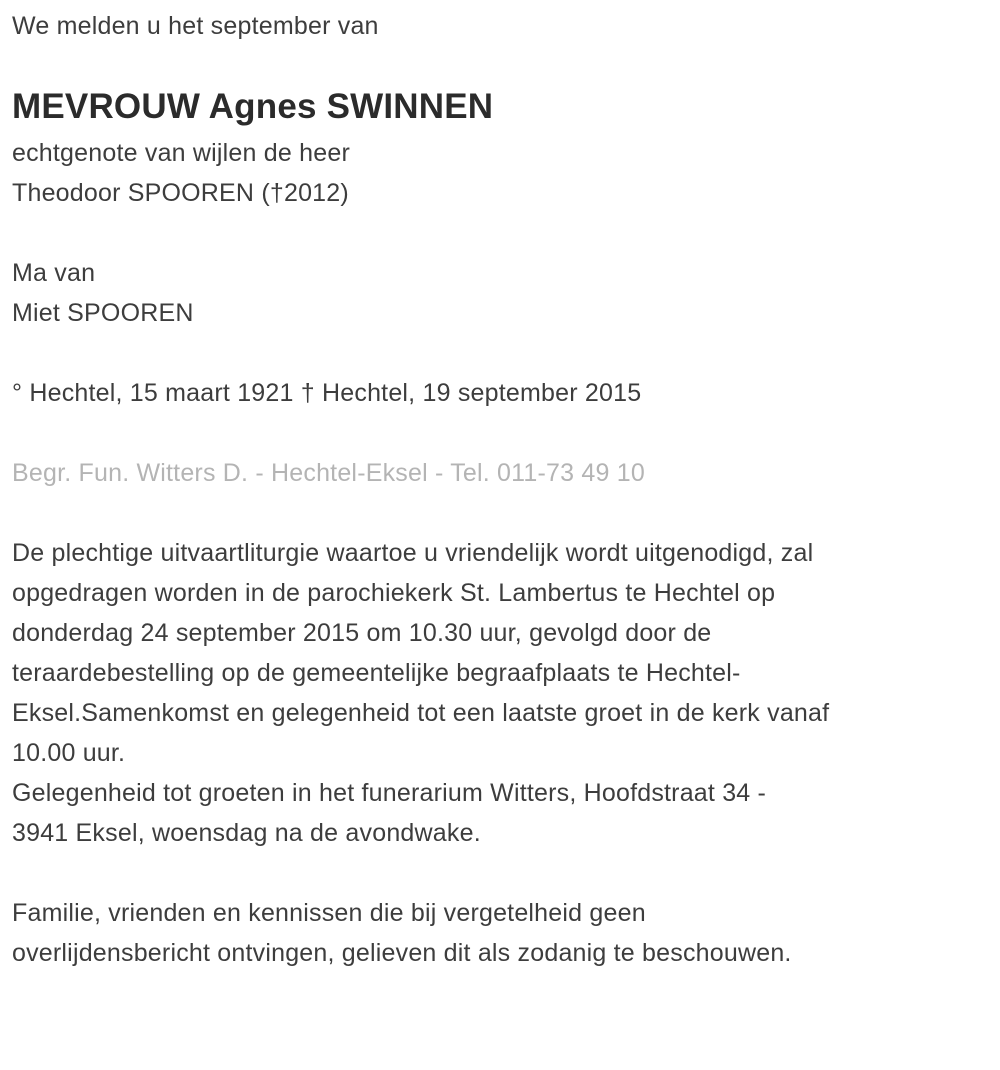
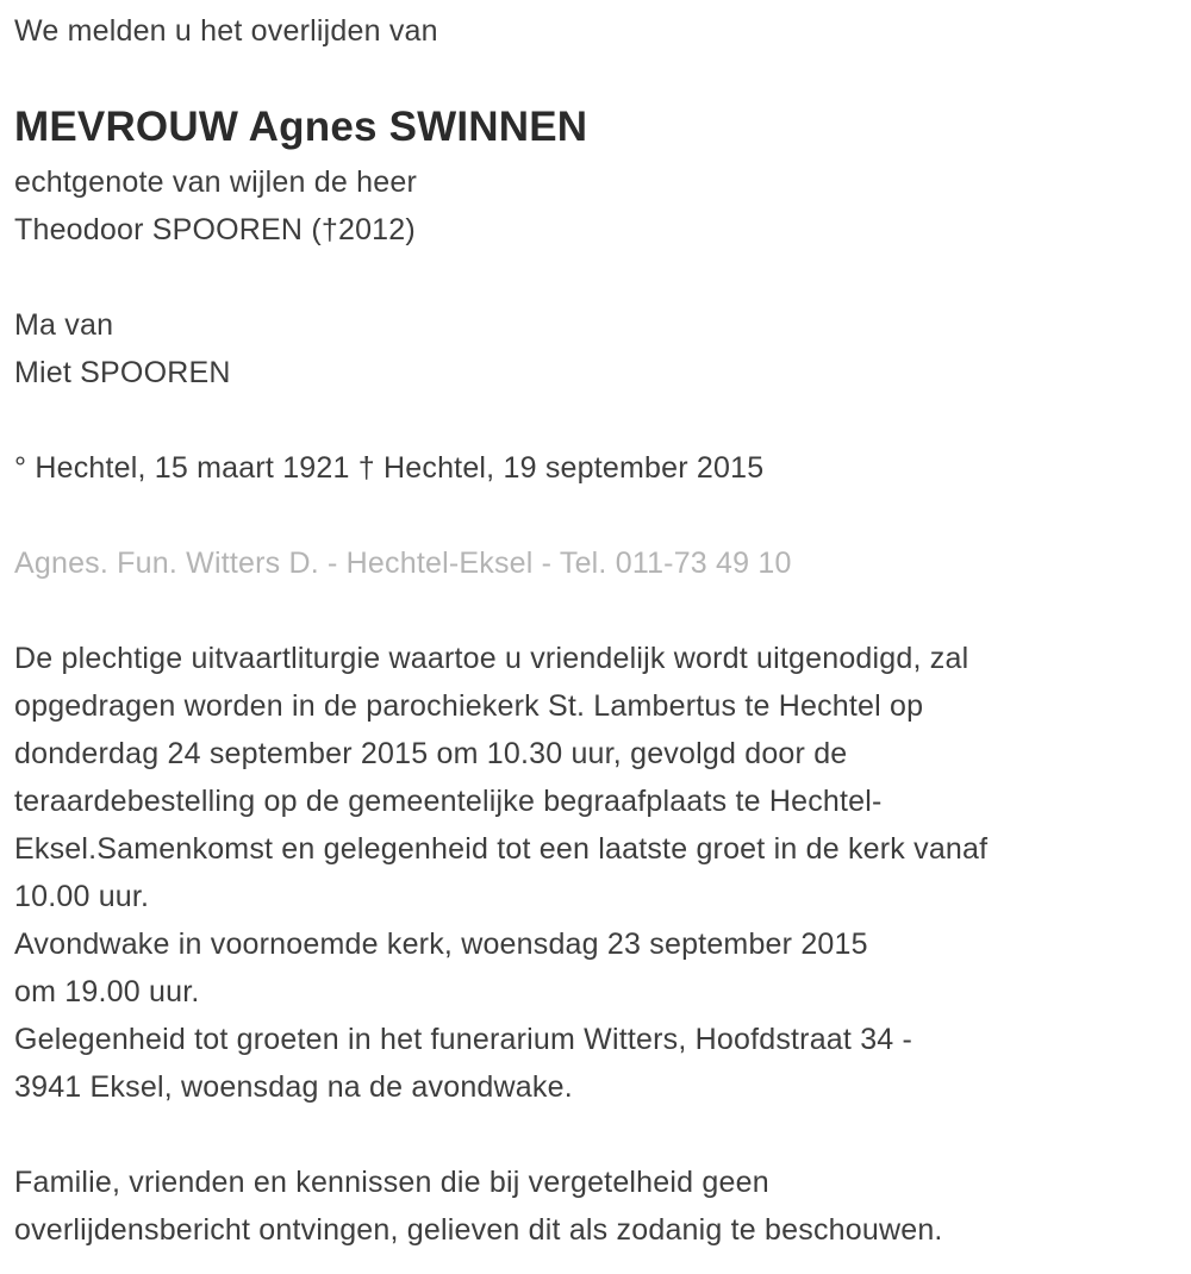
- We melden u het september van
+ We melden u het overlijden van
  MEVROUW Agnes SWINNEN
  echtgenote van wijlen de heer
  Theodoor SPOOREN (†2012)
  Ma van
  Miet SPOOREN
  ° Hechtel, 15 maart 1921 † Hechtel, 19 september 2015
- Begr. Fun. Witters D. - Hechtel-Eksel - Tel. 011-73 49 10
+ Agnes. Fun. Witters D. - Hechtel-Eksel - Tel. 011-73 49 10
  De plechtige uitvaartliturgie waartoe u vriendelijk wordt uitgenodigd, zal
  opgedragen worden in de parochiekerk St. Lambertus te Hechtel op
  donderdag 24 september 2015 om 10.30 uur, gevolgd door de
  teraardebestelling op de gemeentelijke begraafplaats te Hechtel-
  Eksel.Samenkomst en gelegenheid tot een laatste groet in de kerk vanaf
  10.00 uur.
+ Avondwake in voornoemde kerk, woensdag 23 september 2015
+ om 19.00 uur.
  Gelegenheid tot groeten in het funerarium Witters, Hoofdstraat 34 -
  3941 Eksel, woensdag na de avondwake.
  Familie, vrienden en kennissen die bij vergetelheid geen
  overlijdensbericht ontvingen, gelieven dit als zodanig te beschouwen.
